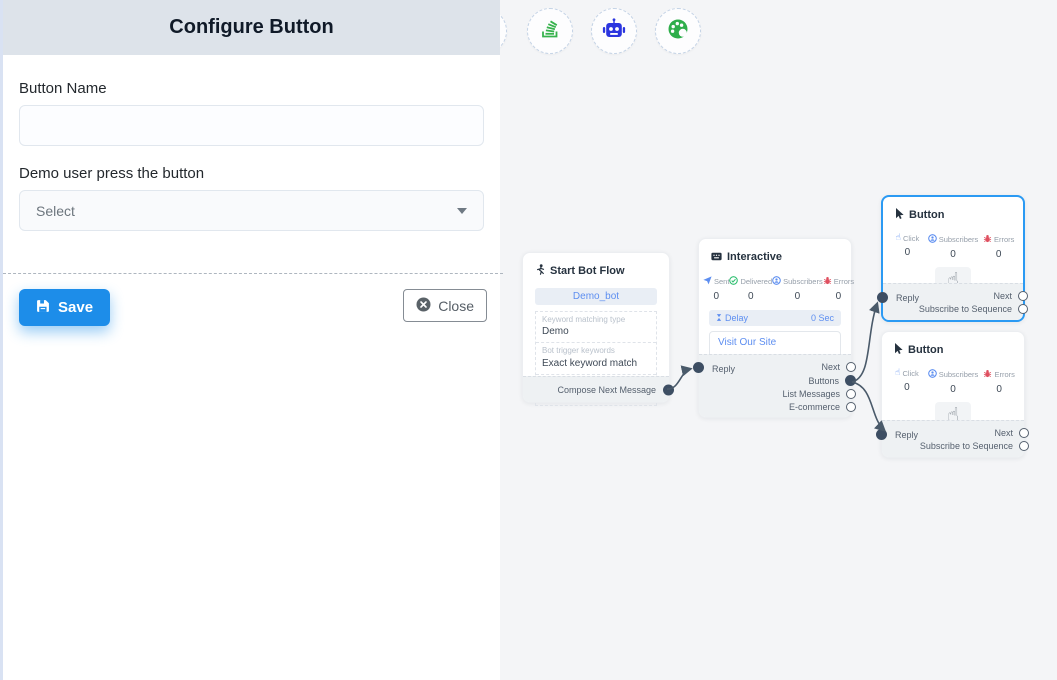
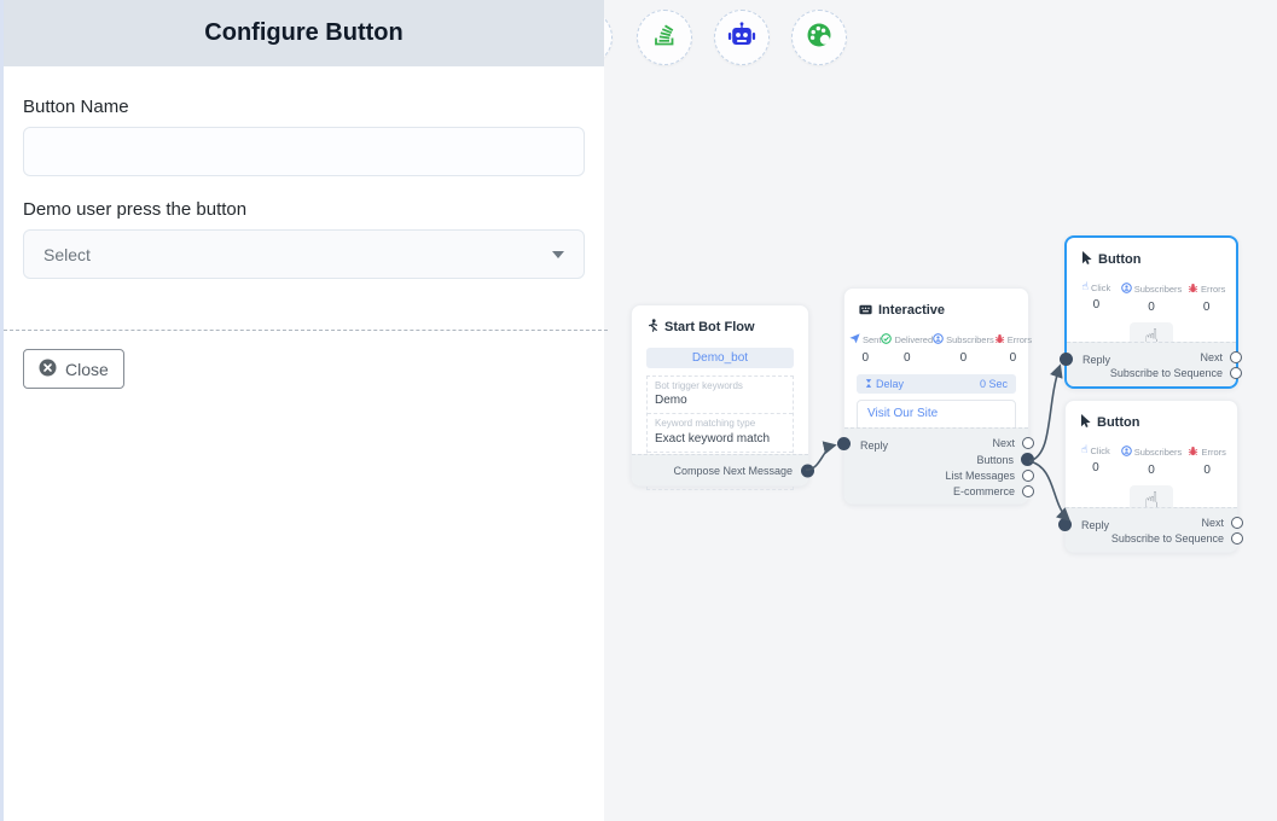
  Start Bot Flow
  Demo_bot
- Keyword matching type
+ Bot trigger keywords
  Demo
- Bot trigger keywords
+ Keyword matching type
  Exact keyword match
  Compose Next Message
  Interactive
  Sent
  0
  Delivered
  0
  Subscribers
  0
  Errors
  0
  Delay
  0 Sec
  Visit Our Site
  Reply
  Next
  Buttons
  List Messages
  E-commerce
  Button
  ☝
  Click
  0
  Subscribers
  0
  Errors
  0
  ☝
  Reply
  Next
  Subscribe to Sequence
  Button
  ☝
  Click
  0
  Subscribers
  0
  Errors
  0
  ☝
  Reply
  Next
  Subscribe to Sequence
  Configure Button
  Button Name
  Demo user press the button
  Select
- Save
  Close
